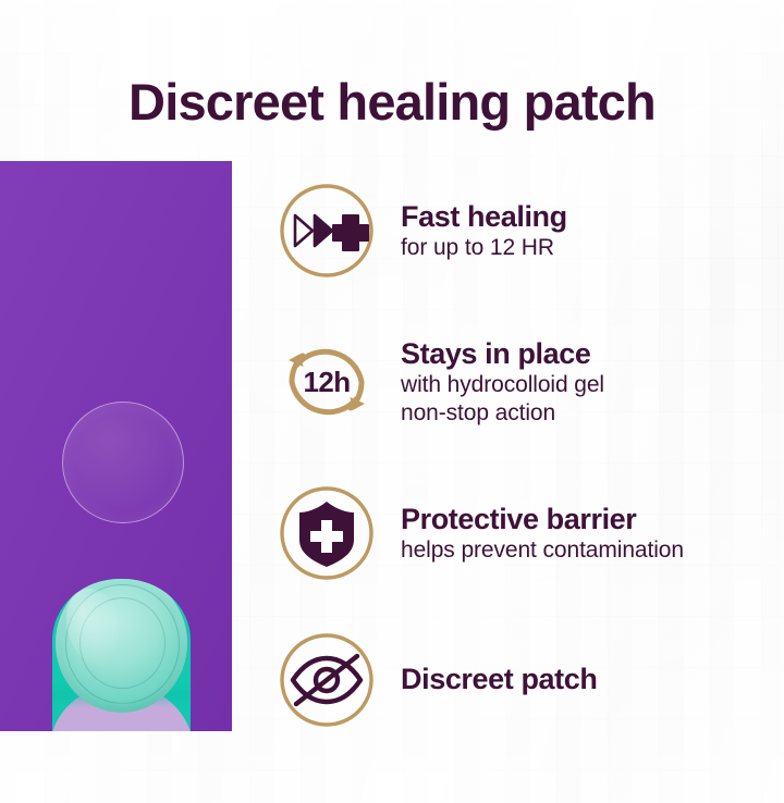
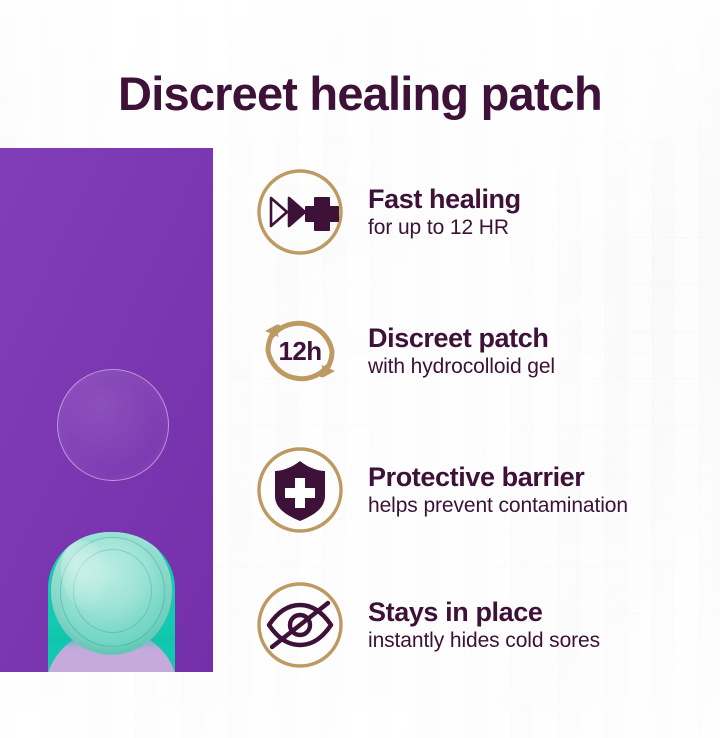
  Discreet healing patch
  Fast healing
  for up to 12 HR
  12h
- Stays in place
+ Discreet patch
  with hydrocolloid gel
- non-stop action
  Protective barrier
  helps prevent contamination
- Discreet patch
+ Stays in place
+ instantly hides cold sores
